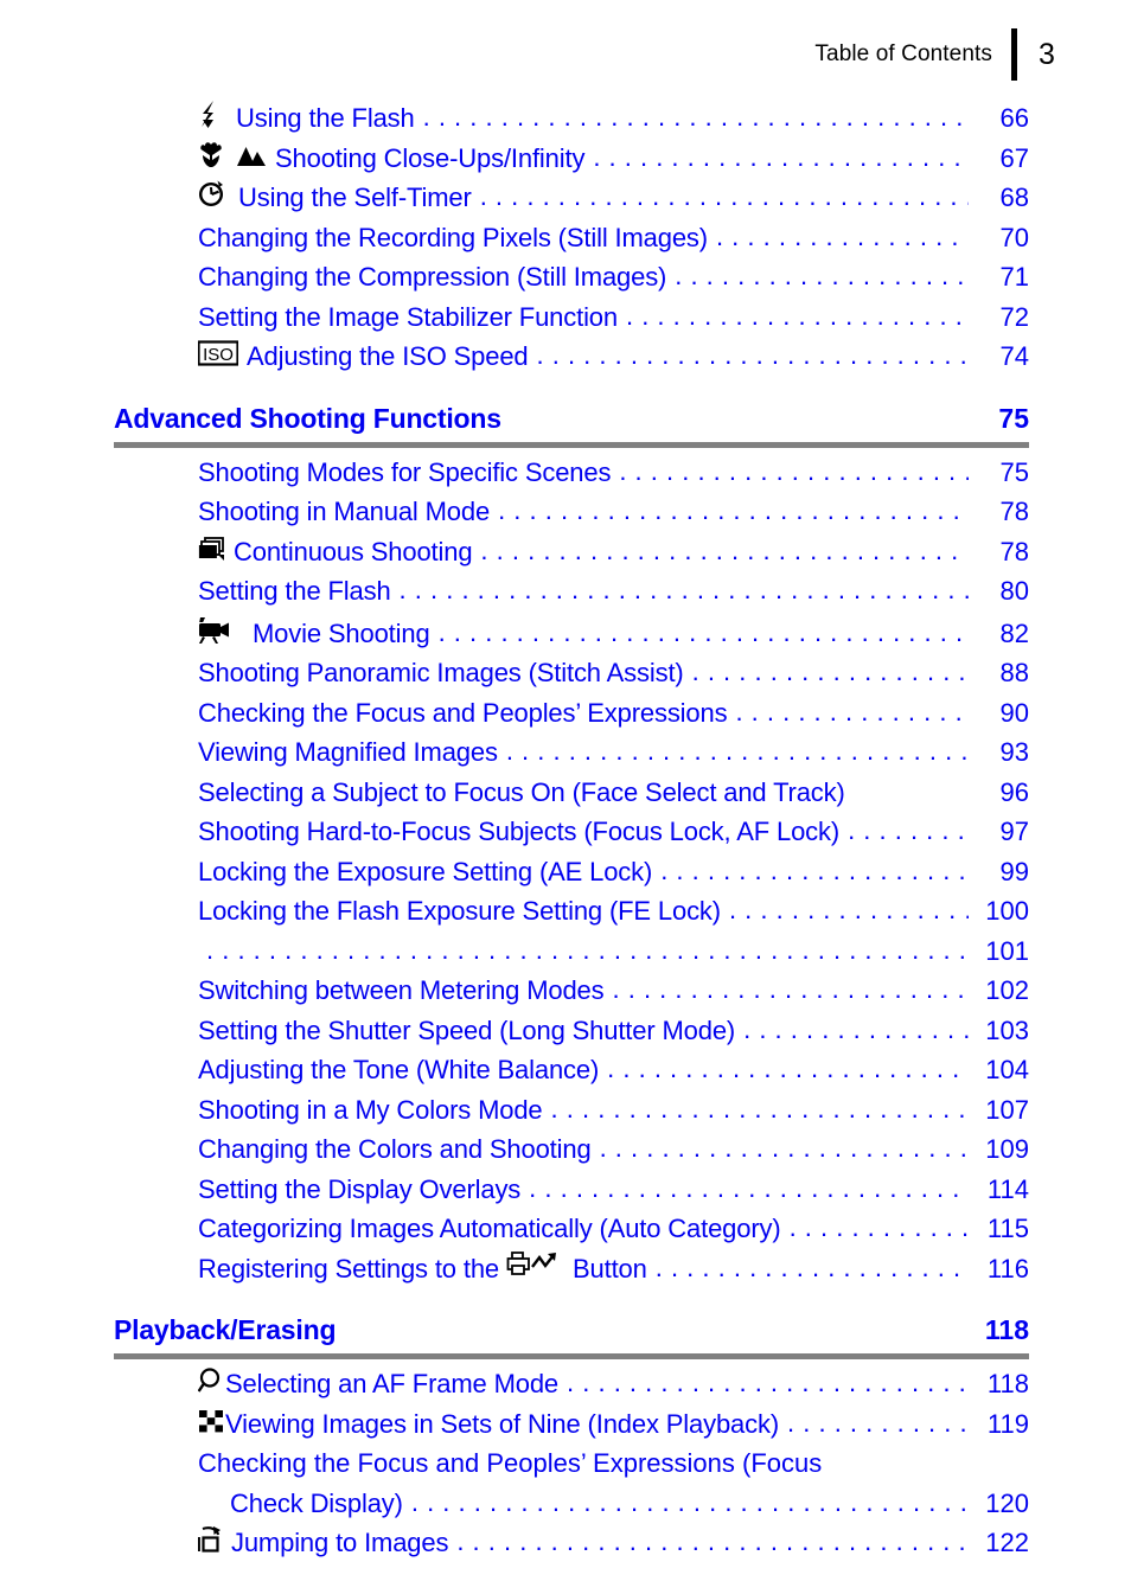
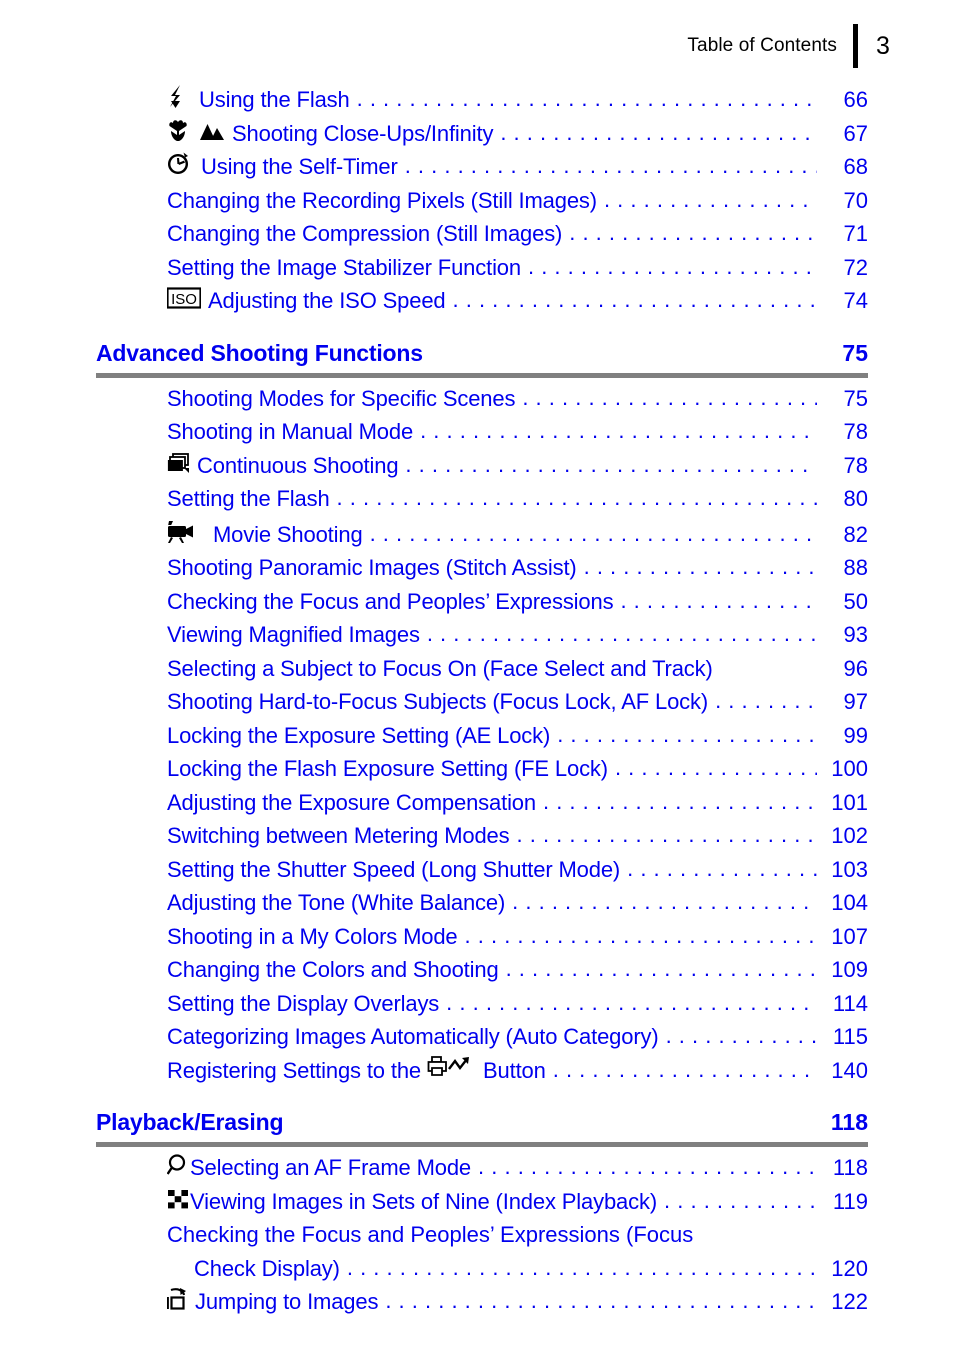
  Table of Contents
  3
  Using the Flash
  66
  Shooting Close-Ups/Infinity
  67
  Using the Self-Timer
  68
  Changing the Recording Pixels (Still Images)
  70
  Changing the Compression (Still Images)
  71
  Setting the Image Stabilizer Function
  72
  ISO
  Adjusting the ISO Speed
  74
  Advanced Shooting Functions
  75
  Shooting Modes for Specific Scenes
  75
  Shooting in Manual Mode
  78
  Continuous Shooting
  78
  Setting the Flash
  80
  Movie Shooting
  82
  Shooting Panoramic Images (Stitch Assist)
  88
  Checking the Focus and Peoples’ Expressions
- 90
+ 50
  Viewing Magnified Images
  93
  Selecting a Subject to Focus On (Face Select and Track)
  96
  Shooting Hard-to-Focus Subjects (Focus Lock, AF Lock)
  97
  Locking the Exposure Setting (AE Lock)
  99
  Locking the Flash Exposure Setting (FE Lock)
  100
+ Adjusting the Exposure Compensation
  101
  Switching between Metering Modes
  102
  Setting the Shutter Speed (Long Shutter Mode)
  103
  Adjusting the Tone (White Balance)
  104
  Shooting in a My Colors Mode
  107
  Changing the Colors and Shooting
  109
  Setting the Display Overlays
  114
  Categorizing Images Automatically (Auto Category)
  115
  Registering Settings to the
  Button
- 116
+ 140
  Playback/Erasing
  118
  Selecting an AF Frame Mode
  118
  Viewing Images in Sets of Nine (Index Playback)
  119
  Checking the Focus and Peoples’ Expressions (Focus
  Check Display)
  120
  Jumping to Images
  122
